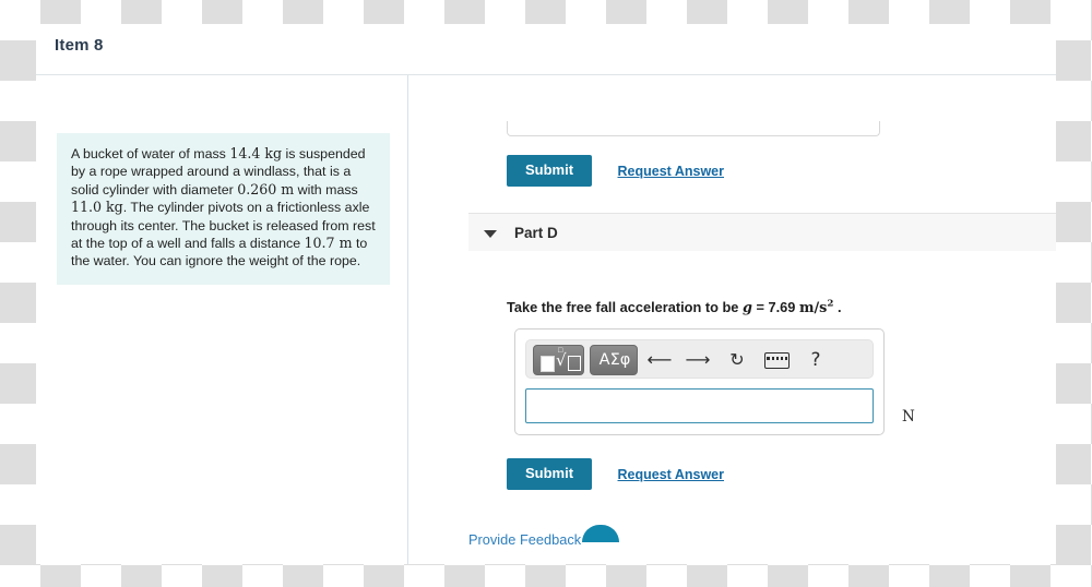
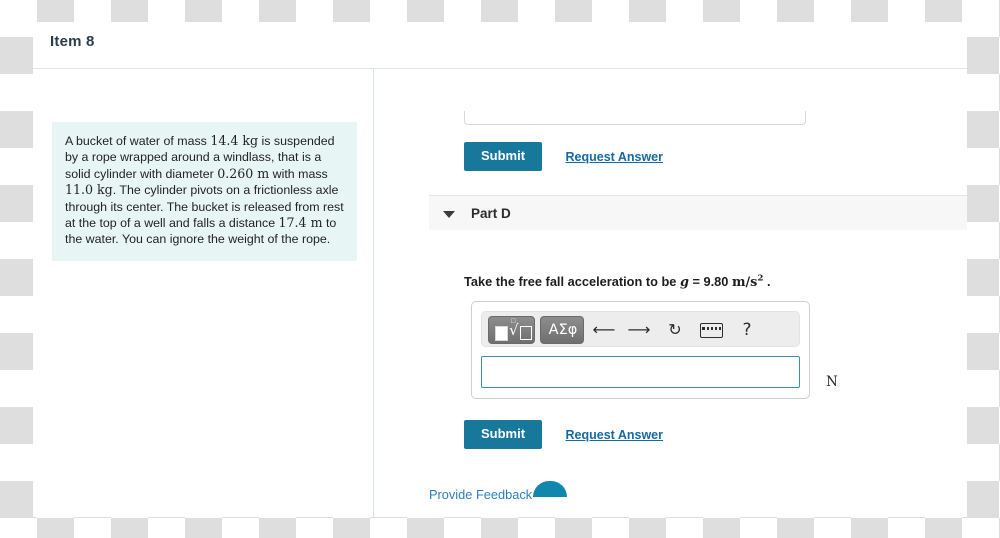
  Item 8
- A bucket of water of mass 14.4 kg is suspended by a rope wrapped around a windlass, that is a solid cylinder with diameter 0.260 m with mass 11.0 kg. The cylinder pivots on a frictionless axle through its center. The bucket is released from rest at the top of a well and falls a distance 10.7 m to the water. You can ignore the weight of the rope.
+ A bucket of water of mass 14.4 kg is suspended by a rope wrapped around a windlass, that is a solid cylinder with diameter 0.260 m with mass 11.0 kg. The cylinder pivots on a frictionless axle through its center. The bucket is released from rest at the top of a well and falls a distance 17.4 m to the water. You can ignore the weight of the rope.
  Submit Request Answer
  Part D
- Take the free fall acceleration to be g = 7.69 m/s2 .
+ Take the free fall acceleration to be g = 9.80 m/s2 .
  √
  ΑΣφ
  ⟵
  ⟶
  ↻
  ?
  N
  Submit Request Answer
  Provide Feedback
